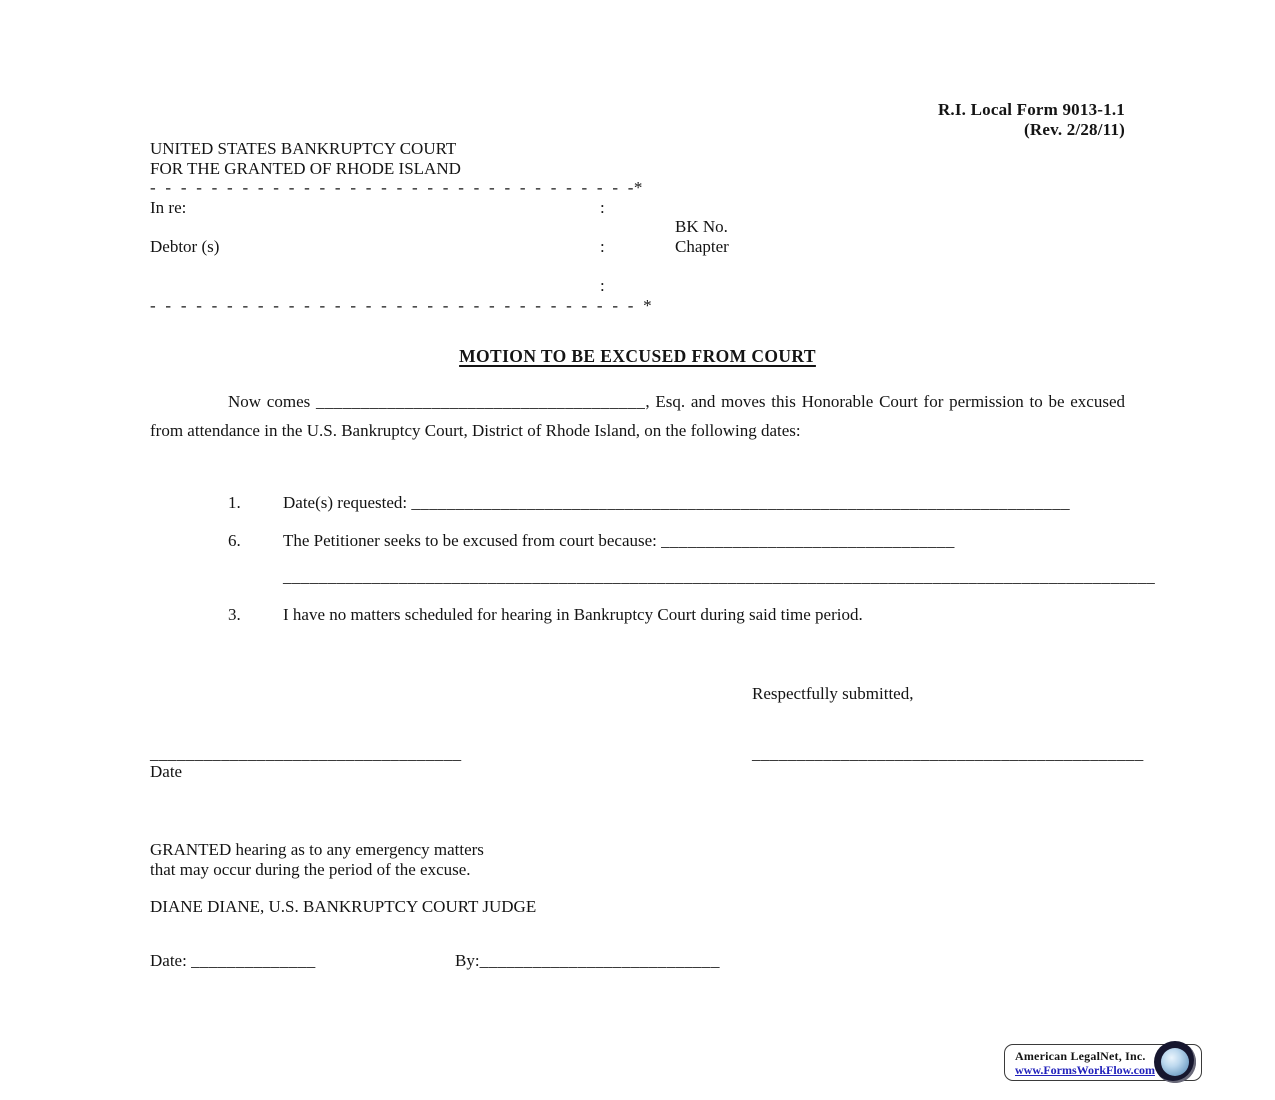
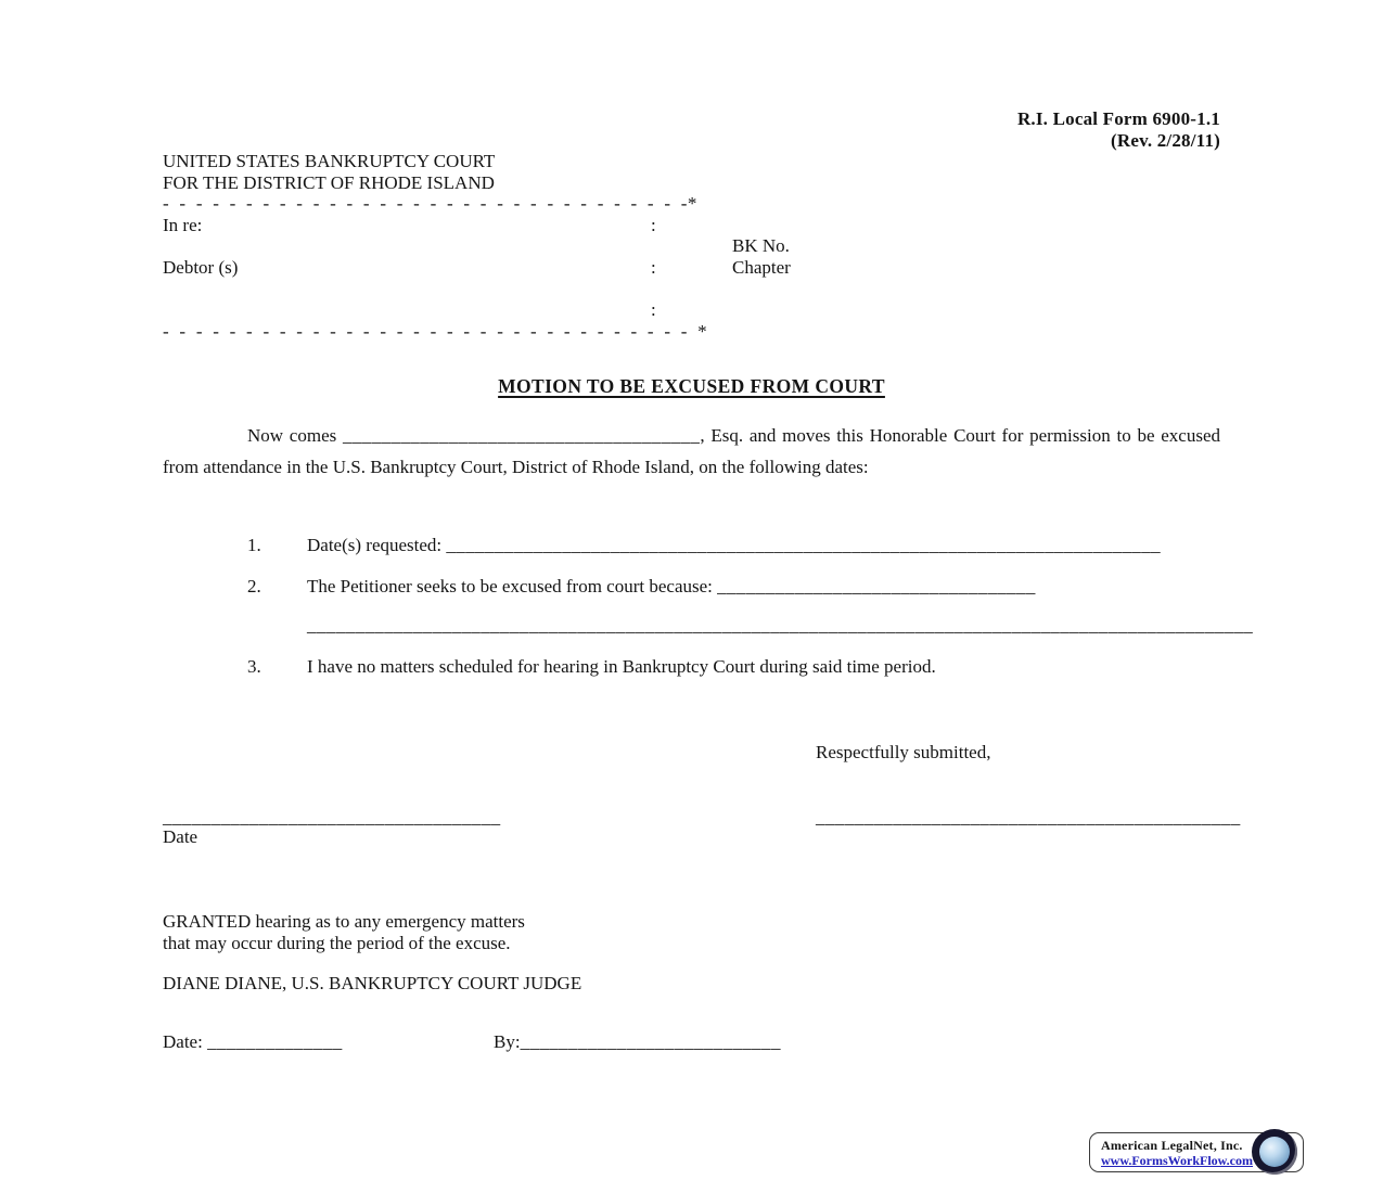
- R.I. Local Form 9013-1.1
+ R.I. Local Form 6900-1.1
  (Rev. 2/28/11)
  UNITED STATES BANKRUPTCY COURT
- FOR THE GRANTED OF RHODE ISLAND
+ FOR THE DISTRICT OF RHODE ISLAND
  - - - - - - - - - - - - - - - - - - - - - - - - - - - - - - - -*
  In re:
  :
  BK No.
  Debtor (s)
  :
  Chapter
  :
  - - - - - - - - - - - - - - - - - - - - - - - - - - - - - - - - *
  MOTION TO BE EXCUSED FROM COURT
  Now comes _____________________________________, Esq. and moves this Honorable Court for permission to be excused from attendance in the U.S. Bankruptcy Court, District of Rhode Island, on the following dates:
  1.
  Date(s) requested: __________________________________________________________________________
- 6.
+ 2.
  The Petitioner seeks to be excused from court because: _________________________________
  __________________________________________________________________________________________________
  3.
  I have no matters scheduled for hearing in Bankruptcy Court during said time period.
  Respectfully submitted,
  ___________________________________
  ____________________________________________
  Date
  GRANTED hearing as to any emergency matters
  that may occur during the period of the excuse.
  DIANE DIANE, U.S. BANKRUPTCY COURT JUDGE
  Date: ______________
  By:___________________________
  American LegalNet, Inc.
  www.FormsWorkFlow.com
